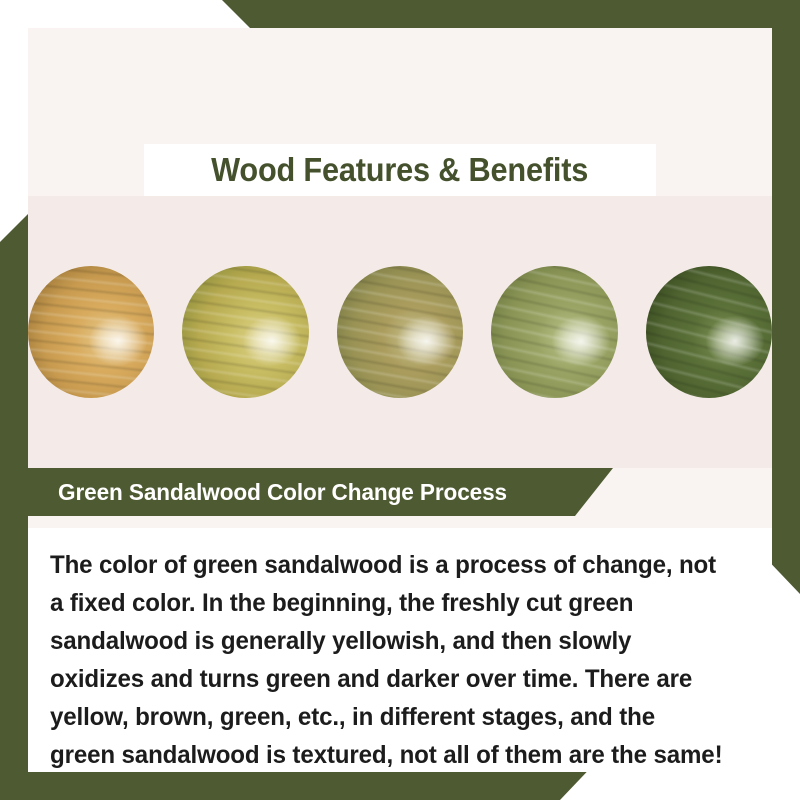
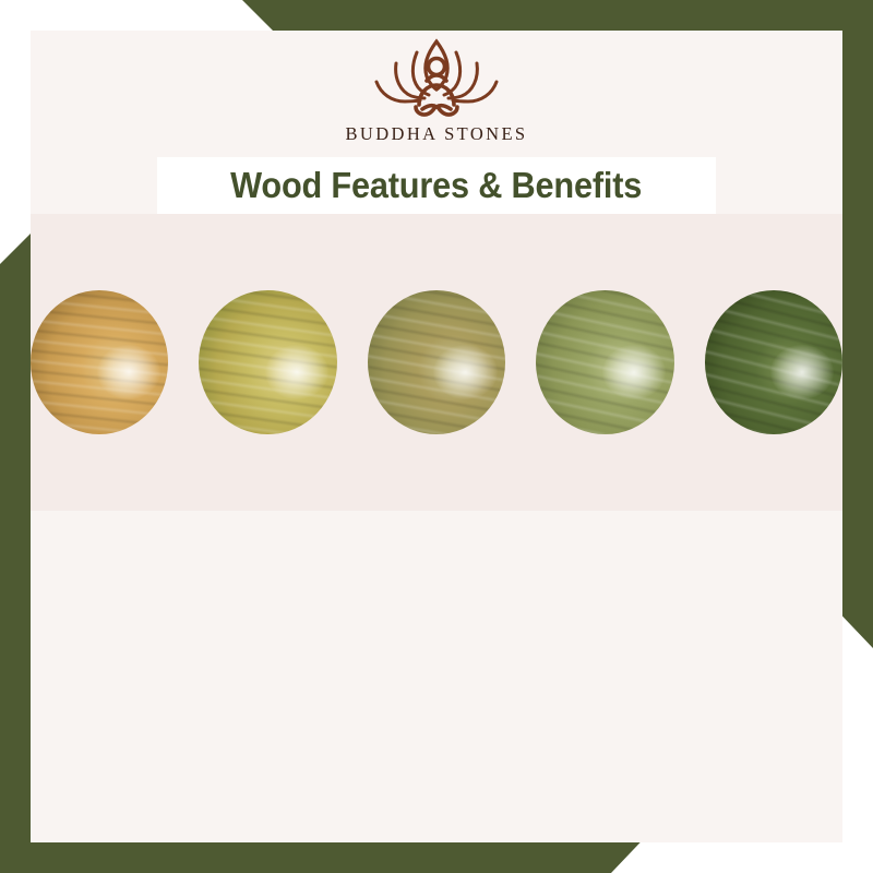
+ BUDDHA STONES
  Wood Features & Benefits
- Green Sandalwood Color Change Process
- The color of green sandalwood is a process of change, not a fixed color. In the beginning, the freshly cut green sandalwood is generally yellowish, and then slowly oxidizes and turns green and darker over time. There are yellow, brown, green, etc., in different stages, and the green sandalwood is textured, not all of them are the same!
